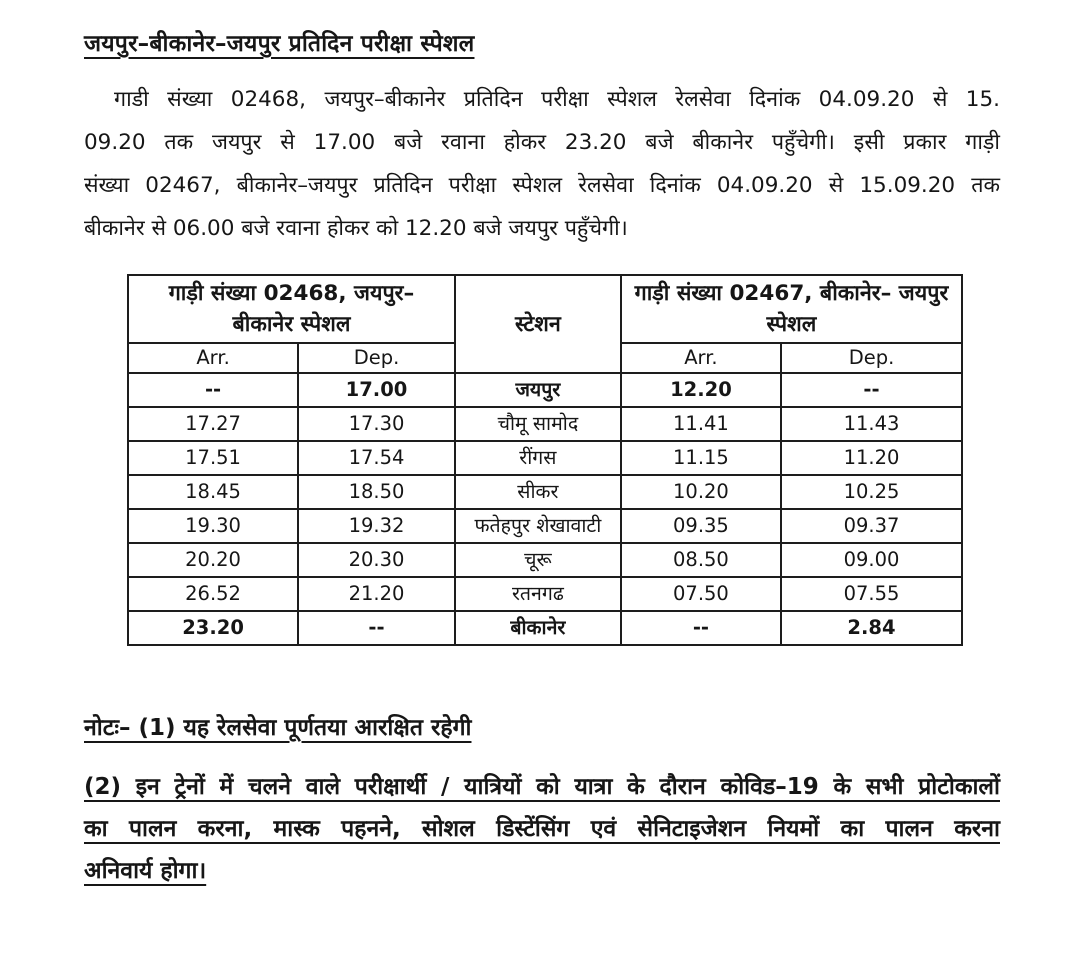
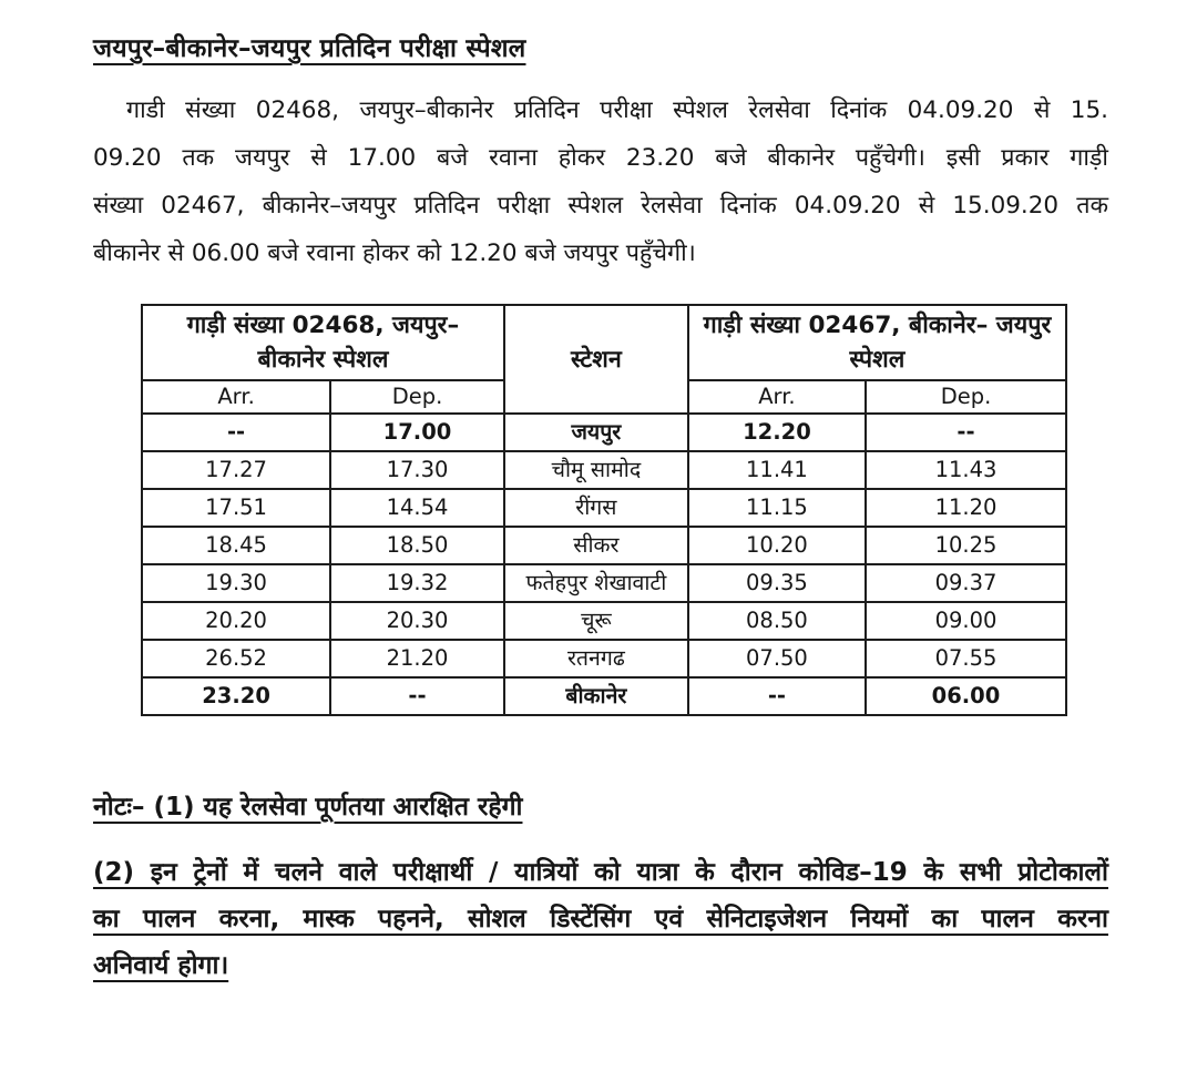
  जयपुर–बीकानेर–जयपुर प्रतिदिन परीक्षा स्पेशल
  गाडी संख्या 02468, जयपुर–बीकानेर प्रतिदिन परीक्षा स्पेशल रेलसेवा दिनांक 04.09.20 से 15.
  09.20 तक जयपुर से 17.00 बजे रवाना होकर 23.20 बजे बीकानेर पहुँचेगी। इसी प्रकार गाड़ी
  संख्या 02467, बीकानेर–जयपुर प्रतिदिन परीक्षा स्पेशल रेलसेवा दिनांक 04.09.20 से 15.09.20 तक
  बीकानेर से 06.00 बजे रवाना होकर को 12.20 बजे जयपुर पहुँचेगी।
  गाड़ी संख्या 02468, जयपुर–बीकानेर स्पेशल	स्टेशन	गाड़ी संख्या 02467, बीकानेर– जयपुर स्पेशल
  Arr.	Dep.	Arr.	Dep.
  --	17.00	जयपुर	12.20	--
  17.27	17.30	चौमू सामोद	11.41	11.43
- 17.51	17.54	रींगस	11.15	11.20
+ 17.51	14.54	रींगस	11.15	11.20
  18.45	18.50	सीकर	10.20	10.25
  19.30	19.32	फतेहपुर शेखावाटी	09.35	09.37
  20.20	20.30	चूरू	08.50	09.00
  26.52	21.20	रतनगढ	07.50	07.55
- 23.20	--	बीकानेर	--	2.84
+ 23.20	--	बीकानेर	--	06.00
  नोटः– (1) यह रेलसेवा पूर्णतया आरक्षित रहेगी
  (2) इन ट्रेनों में चलने वाले परीक्षार्थी / यात्रियों को यात्रा के दौरान कोविड–19 के सभी प्रोटोकालों
  का पालन करना, मास्क पहनने, सोशल डिस्टेंसिंग एवं सेनिटाइजेशन नियमों का पालन करना
  अनिवार्य होगा।
